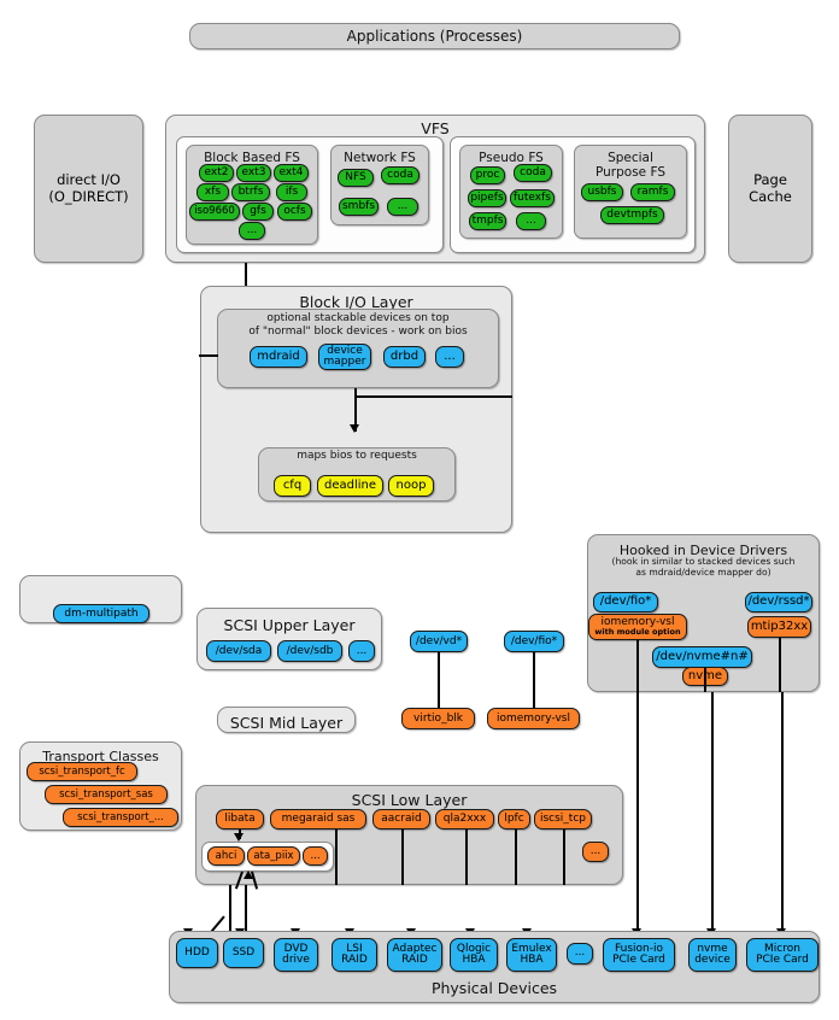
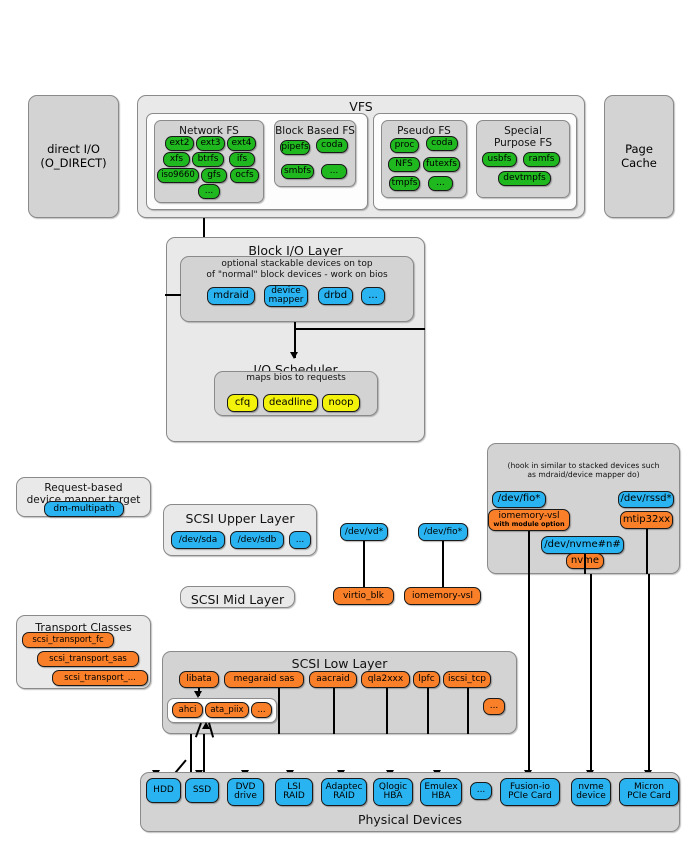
- Applications (Processes)
  direct I/O
  (O_DIRECT)
  Page
  Cache
  VFS
- Block Based FS
+ Network FS
  ext2
  ext3
  ext4
  xfs
  btrfs
  ifs
  iso9660
  gfs
  ocfs
  ...
- Network FS
+ Block Based FS
- NFS
+ pipefs
  coda
  smbfs
  ...
  Pseudo FS
  proc
  coda
- pipefs
+ NFS
  futexfs
  tmpfs
  ...
  Special
  Purpose FS
  usbfs
  ramfs
  devtmpfs
  Block I/O Layer
  optional stackable devices on top
  of "normal" block devices - work on bios
  mdraid
  device
  mapper
  drbd
  ...
+ I/O Scheduler
  maps bios to requests
  cfq
  deadline
  noop
- Hooked in Device Drivers
  (hook in similar to stacked devices such
  as mdraid/device mapper do)
  /dev/fio*
  iomemory-vsl
  with module option
  /dev/rssd*
  mtip32xx
  /dev/nvme#n#
  nvme
+ Request-based
+ device mapper target
  dm-multipath
  SCSI Upper Layer
  /dev/sda
  /dev/sdb
  ...
  /dev/vd*
  /dev/fio*
  SCSI Mid Layer
  virtio_blk
  iomemory-vsl
  Transport Classes
  scsi_transport_fc
  scsi_transport_sas
  scsi_transport_...
  SCSI Low Layer
  libata
  megaraid sas
  aacraid
  qla2xxx
  lpfc
  iscsi_tcp
  ...
  ahci
  ata_piix
  ...
  Physical Devices
  HDD
  SSD
  DVD
  drive
  LSI
  RAID
  Adaptec
  RAID
  Qlogic
  HBA
  Emulex
  HBA
  ...
  Fusion-io
  PCIe Card
  nvme
  device
  Micron
  PCIe Card
